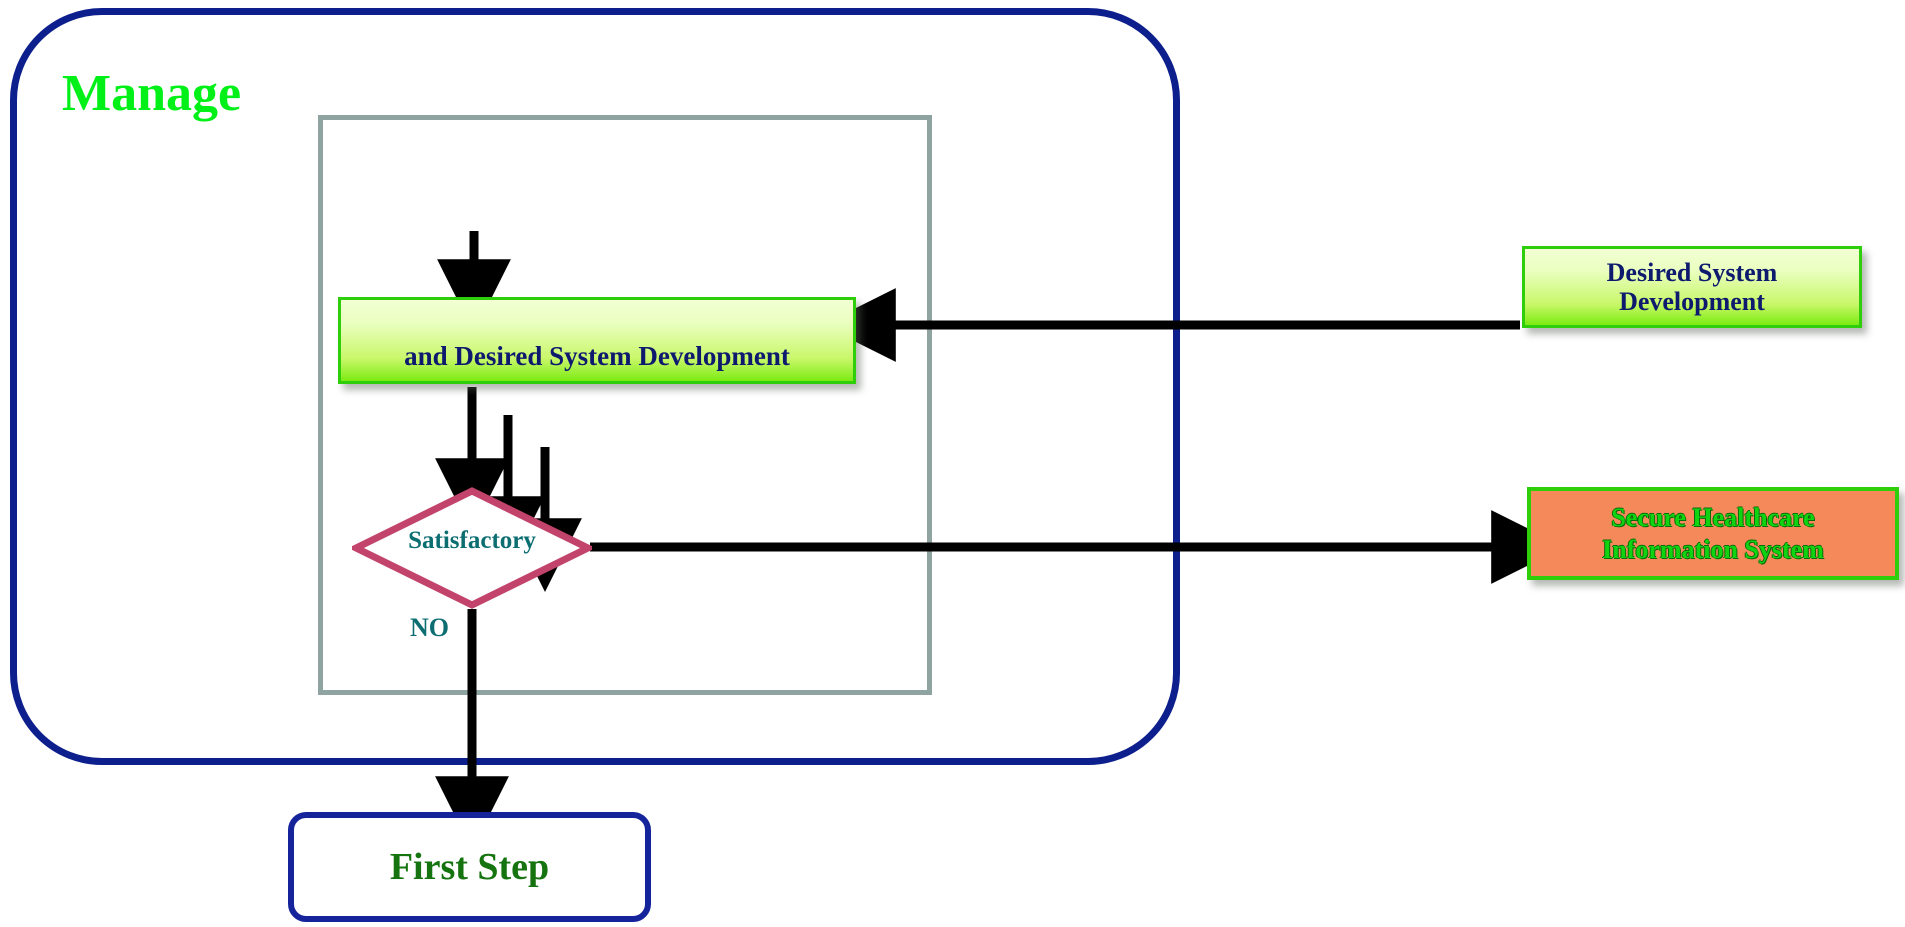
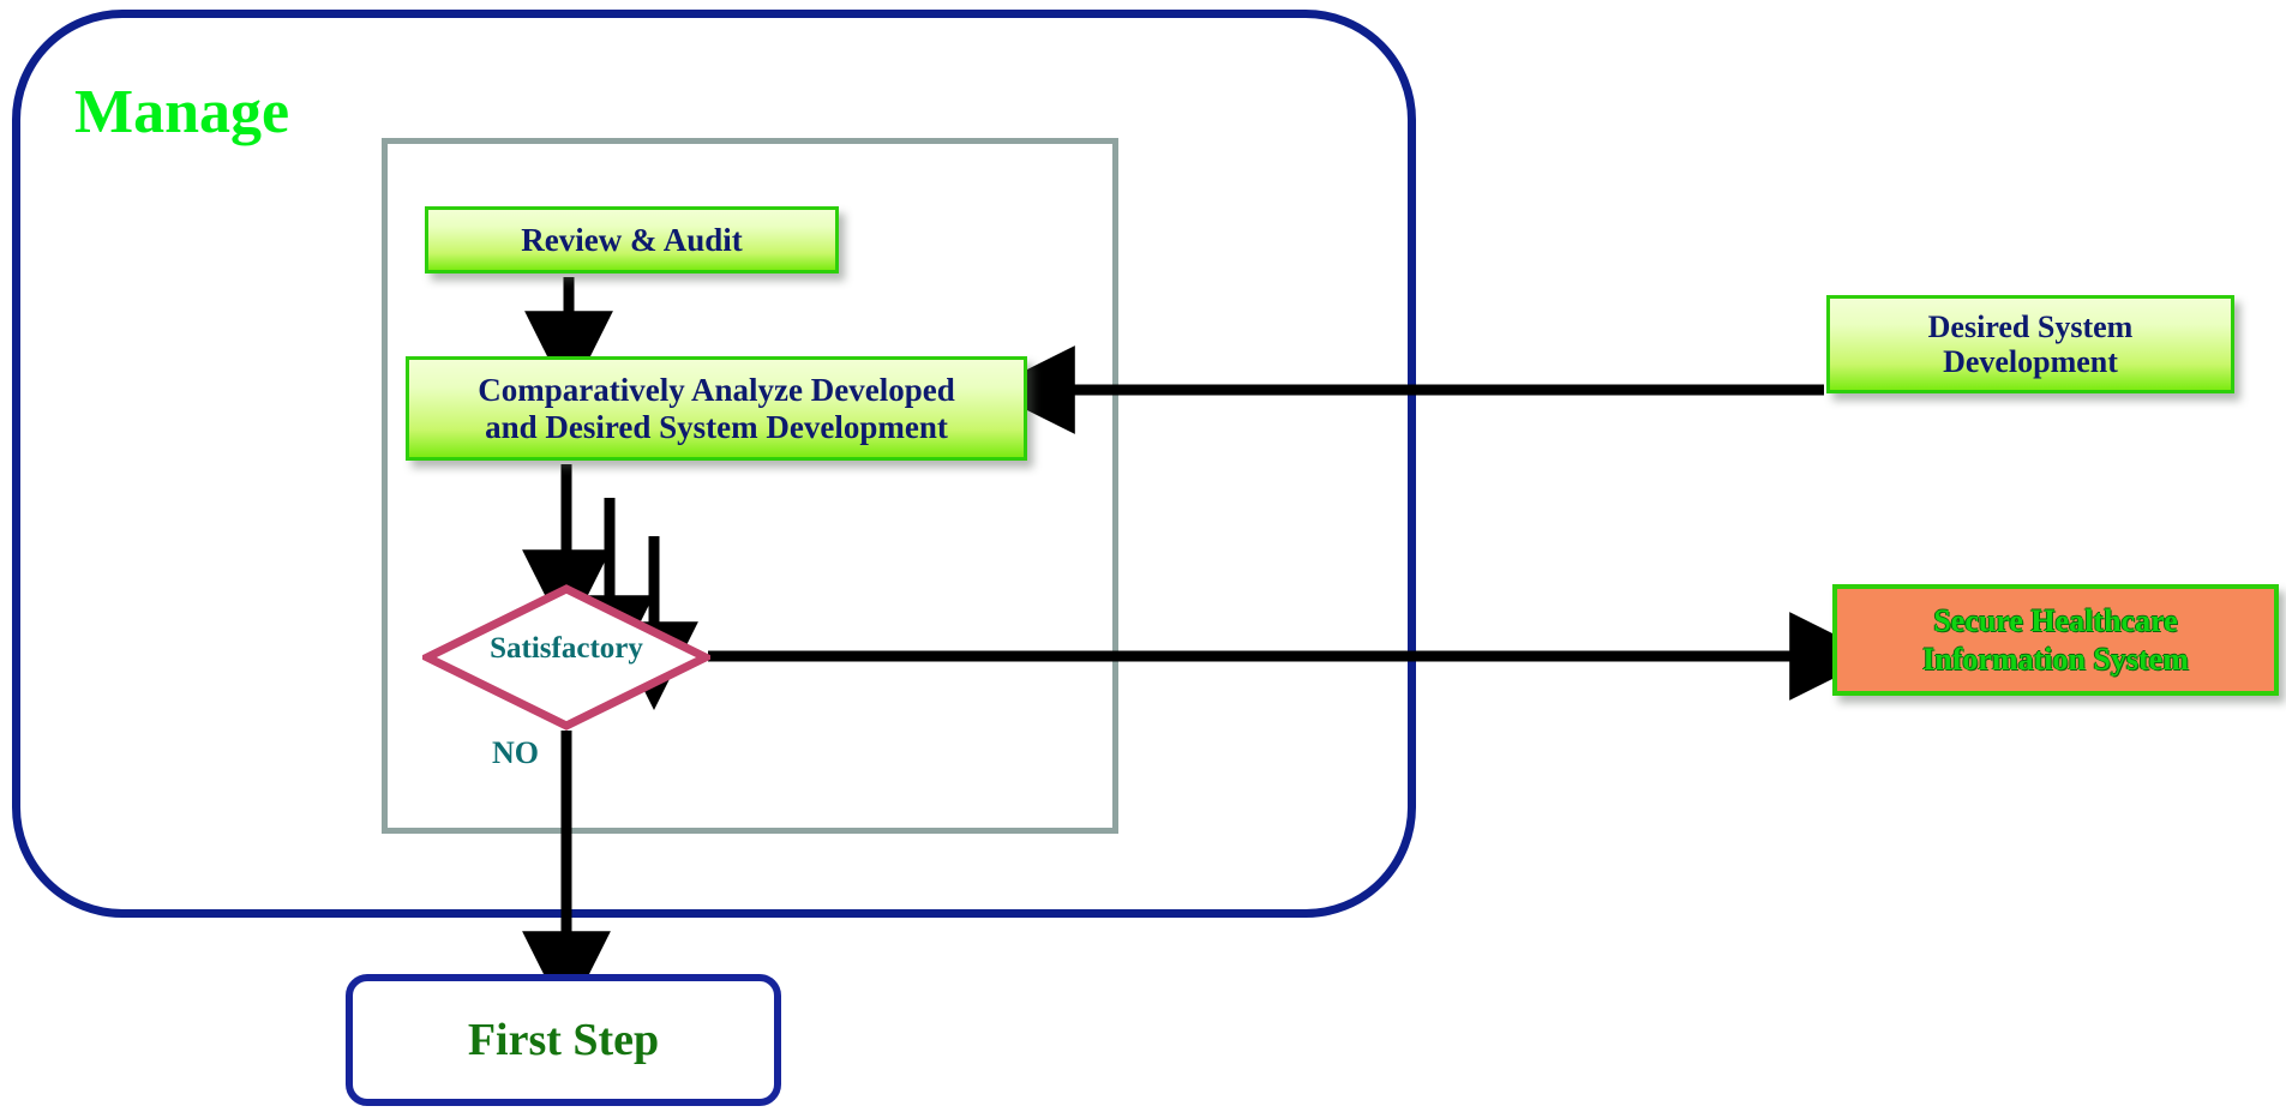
  Manage
+ Review & Audit
+ Comparatively Analyze Developed
  and Desired System Development
  Satisfactory
  NO
  Desired System
  Development
  Secure Healthcare
  Information System
  First Step
